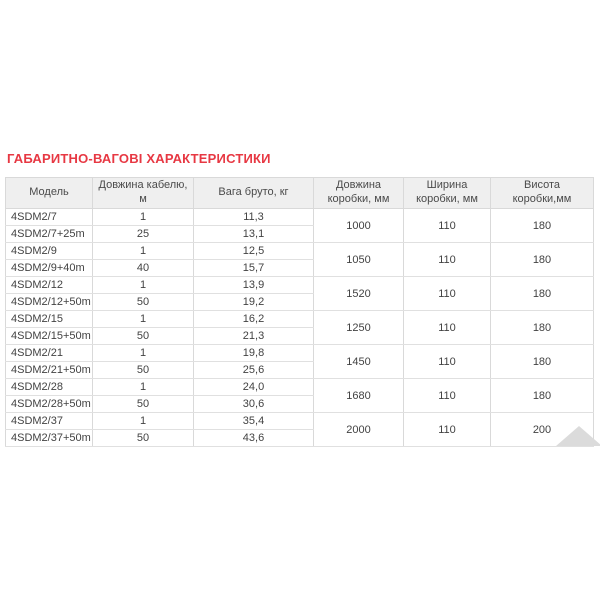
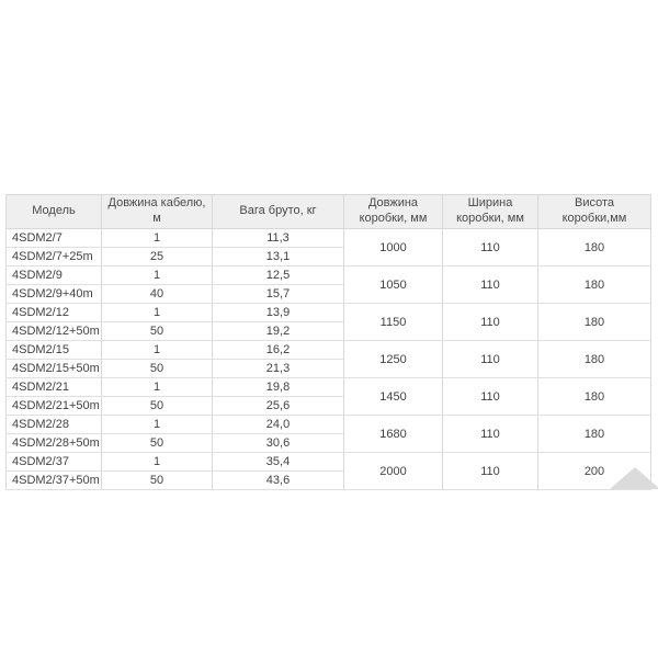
- ГАБАРИТНО-ВАГОВІ ХАРАКТЕРИСТИКИ
  Модель	Довжина кабелю, м	Вага бруто, кг	Довжина коробки, мм	Ширина коробки, мм	Висота коробки,мм
  4SDM2/7	1	11,3	1000	110	180
  4SDM2/7+25m	25	13,1
  4SDM2/9	1	12,5	1050	110	180
  4SDM2/9+40m	40	15,7
- 4SDM2/12	1	13,9	1520	110	180
+ 4SDM2/12	1	13,9	1150	110	180
  4SDM2/12+50m	50	19,2
  4SDM2/15	1	16,2	1250	110	180
  4SDM2/15+50m	50	21,3
  4SDM2/21	1	19,8	1450	110	180
  4SDM2/21+50m	50	25,6
  4SDM2/28	1	24,0	1680	110	180
  4SDM2/28+50m	50	30,6
  4SDM2/37	1	35,4	2000	110	200
  4SDM2/37+50m	50	43,6
